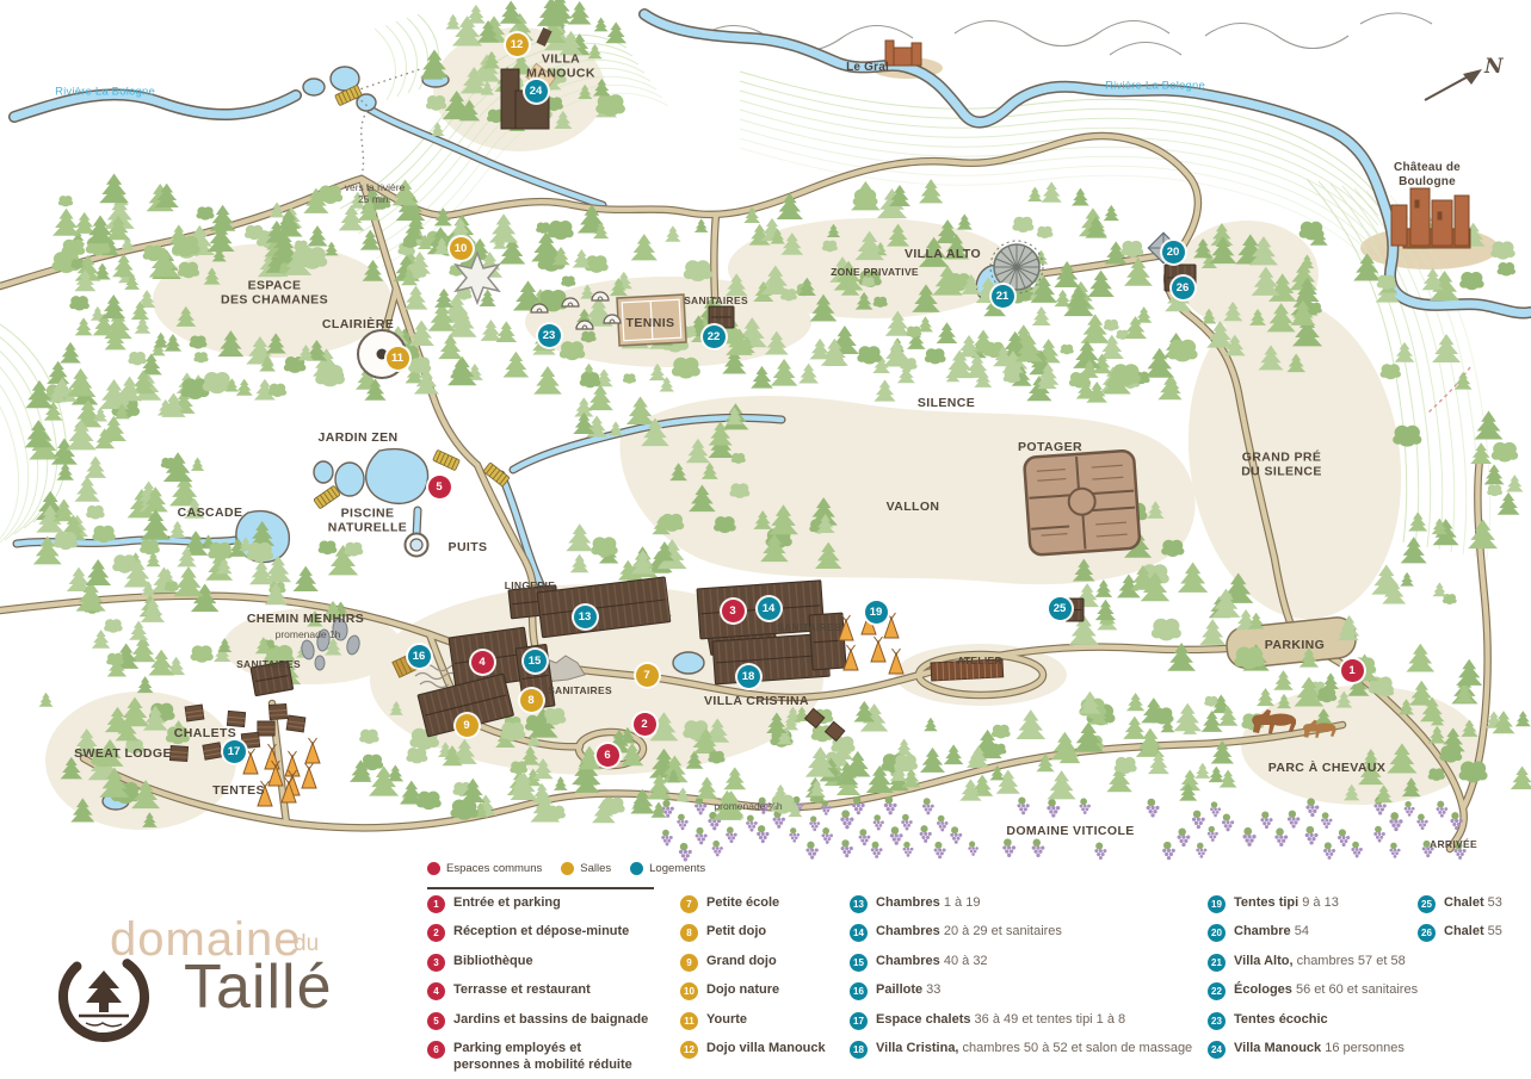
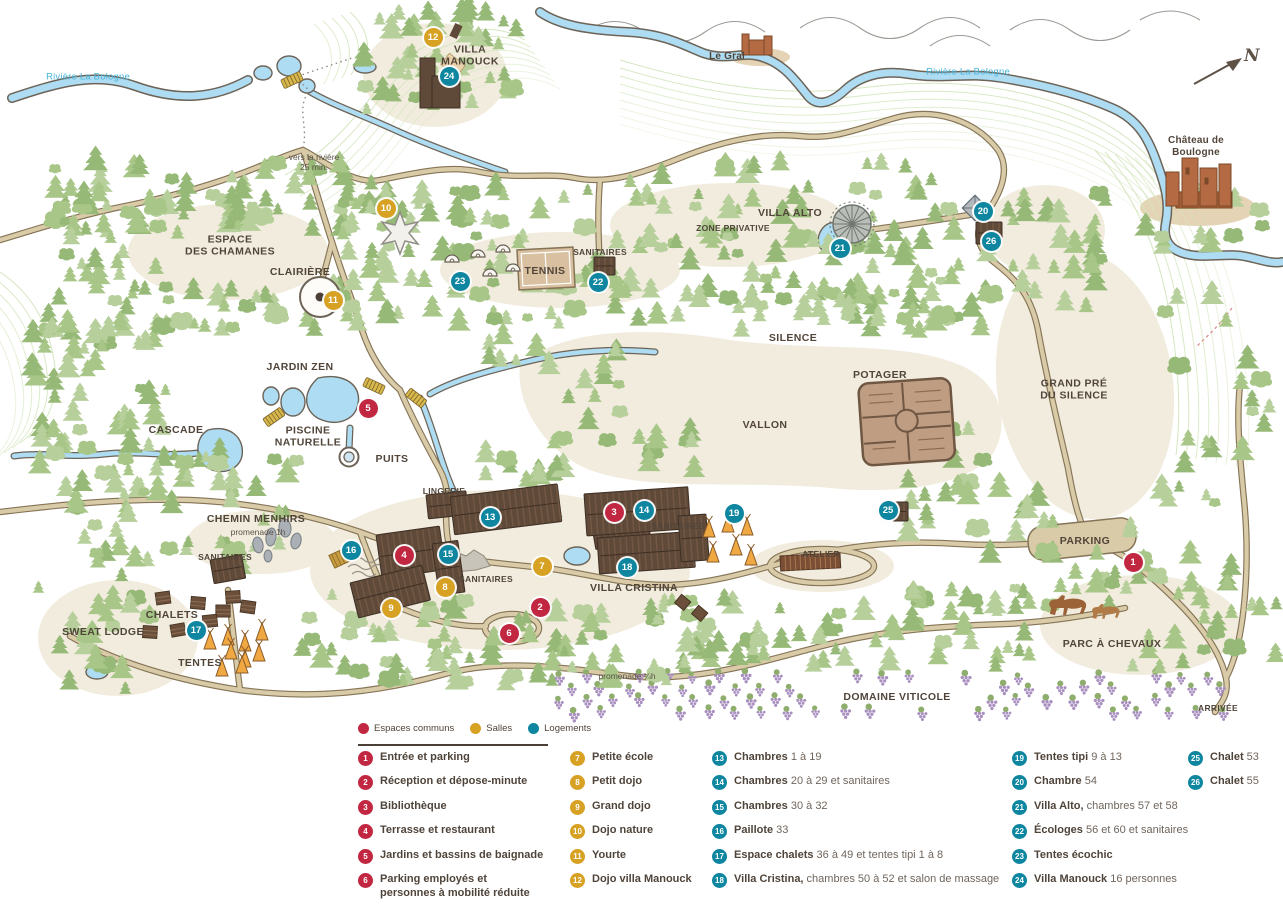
  Rivière La Bologne
  Rivière La Bologne
  VILLA
  MANOUCK
  vers la rivière
  25 min.
  Le Gral
  Château de Boulogne
  ESPACE
  DES CHAMANES
  ZONE PRIVATIVE
  VILLA ALTO
  CLAIRIÈRE
  TENNIS
  SANITAIRES
  SILENCE
  JARDIN ZEN
  POTAGER
  GRAND PRÉ
  DU SILENCE
  CASCADE
  PISCINE
  NATURELLE
  VALLON
  PUITS
  CHEMIN MENHIRS
  promenade 1h
  SANITAIRES
  LINGERIE
  SANITAIRES
  SANITAIRES
  VILLA CRISTINA
  SWEAT LODGE
  CHALETS
  TENTES
  ATELIER
  PARKING
  PARC À CHEVAUX
  ARRIVÉE
  DOMAINE VITICOLE
  promenade ¼h
  1
  2
  3
  4
  5
  6
  7
  8
  9
  10
  11
  12
  13
  14
  15
  16
  17
  18
  19
  20
  21
  22
  23
  24
  25
  26
  N
  Espaces communs
  Salles
  Logements
  1
  Entrée et parking
  2
  Réception et dépose-minute
  3
  Bibliothèque
  4
  Terrasse et restaurant
  5
  Jardins et bassins de baignade
  6
  Parking employés et
  personnes à mobilité réduite
  7
  Petite école
  8
  Petit dojo
  9
  Grand dojo
  10
  Dojo nature
  11
  Yourte
  12
  Dojo villa Manouck
  13
  Chambres 1 à 19
  14
  Chambres 20 à 29 et sanitaires
  15
- Chambres 40 à 32
+ Chambres 30 à 32
  16
  Paillote 33
  17
  Espace chalets 36 à 49 et tentes tipi 1 à 8
  18
  Villa Cristina, chambres 50 à 52 et salon de massage
  19
  Tentes tipi 9 à 13
  20
  Chambre 54
  21
  Villa Alto, chambres 57 et 58
  22
  Écologes 56 et 60 et sanitaires
  23
  Tentes écochic
  24
  Villa Manouck 16 personnes
  25
  Chalet 53
  26
  Chalet 55
- domaine
- du
- Taillé
